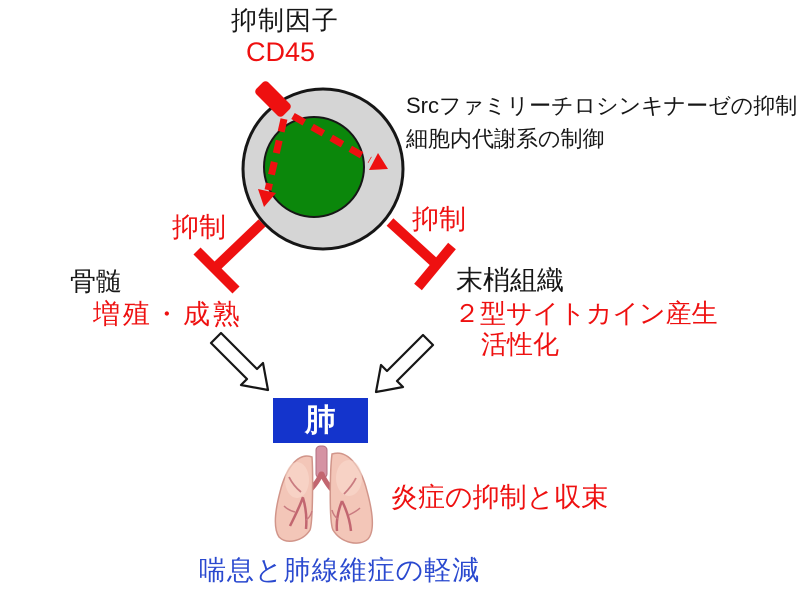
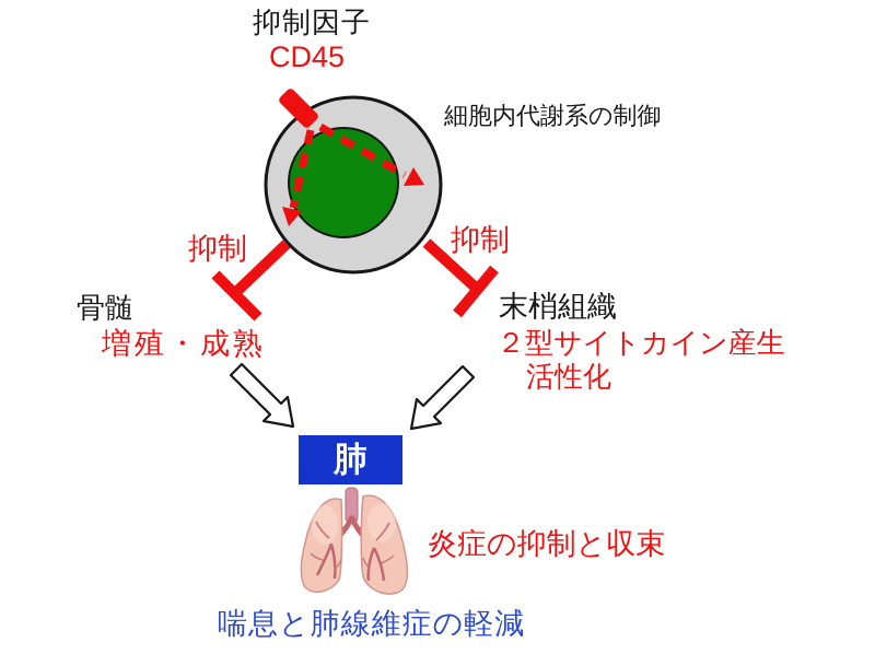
  抑制因子
  CD45
- Srcファミリーチロシンキナーゼの抑制
  細胞内代謝系の制御
  抑制
  抑制
  骨髄
  増殖・成熟
  末梢組織
  ２型サイトカイン産生
  活性化
  肺
  炎症の抑制と収束
  喘息と肺線維症の軽減
